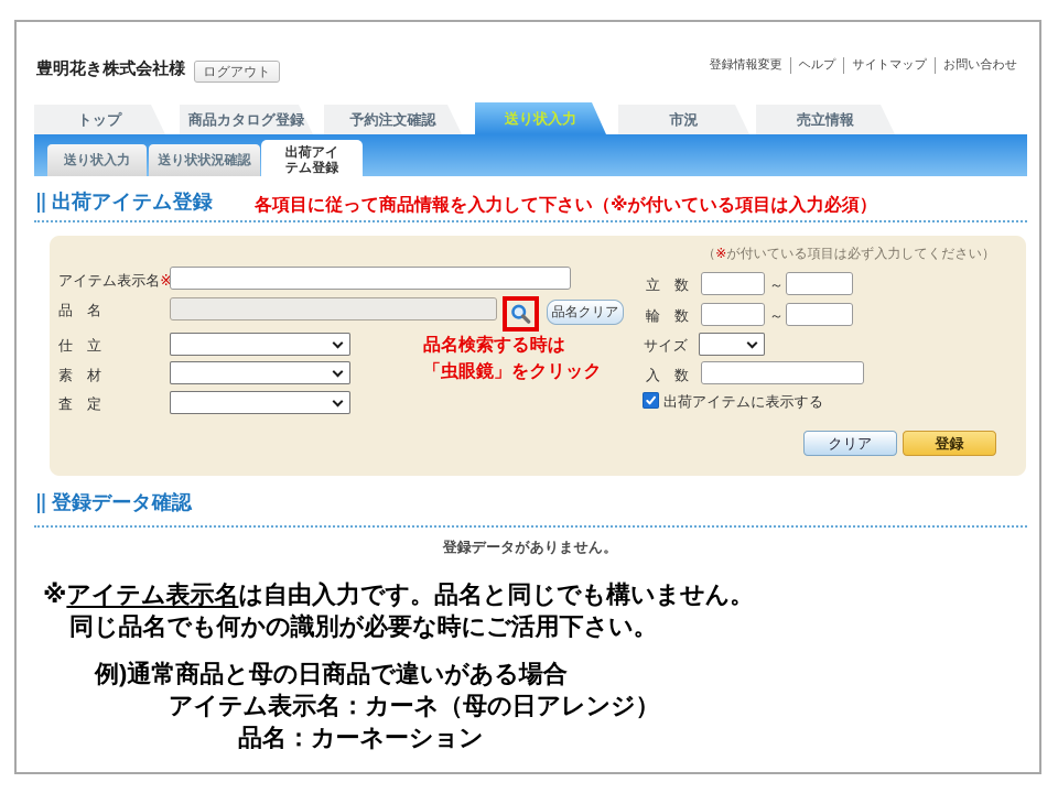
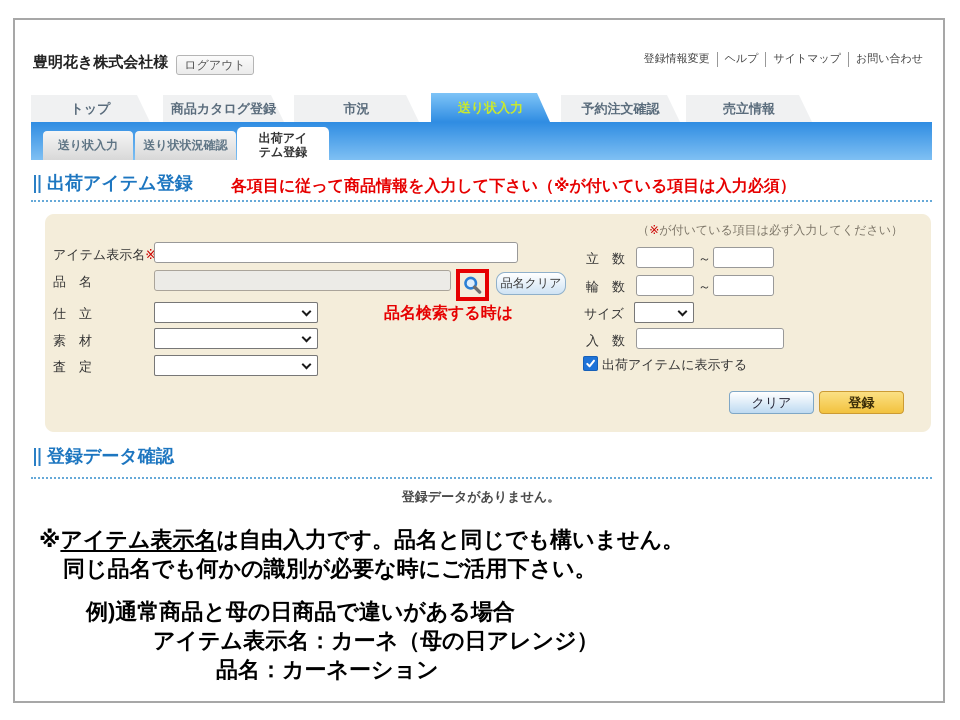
  豊明花き株式会社様
  ログアウト
  登録情報変更
  ヘルプ
  サイトマップ
  お問い合わせ
  トップ
  商品カタログ登録
- 予約注文確認
+ 市況
  送り状入力
- 市況
+ 予約注文確認
  売立情報
  送り状入力
  送り状状況確認
  出荷アイテム登録
  出荷アイテム登録
  各項目に従って商品情報を入力して下さい（※が付いている項目は入力必須）
  （※が付いている項目は必ず入力してください）
  アイテム表示名※
  品 名
  品名クリア
  仕 立
  素 材
  査 定
  品名検索する時は
- 「虫眼鏡」をクリック
  立 数
  ～
  輪 数
  ～
  サイズ
  入 数
  出荷アイテムに表示する
  クリア
  登録
  登録データ確認
  登録データがありません。
  ※アイテム表示名は自由入力です。品名と同じでも構いません。
  同じ品名でも何かの識別が必要な時にご活用下さい。
  例)通常商品と母の日商品で違いがある場合
  アイテム表示名：カーネ（母の日アレンジ）
  品名：カーネーション
